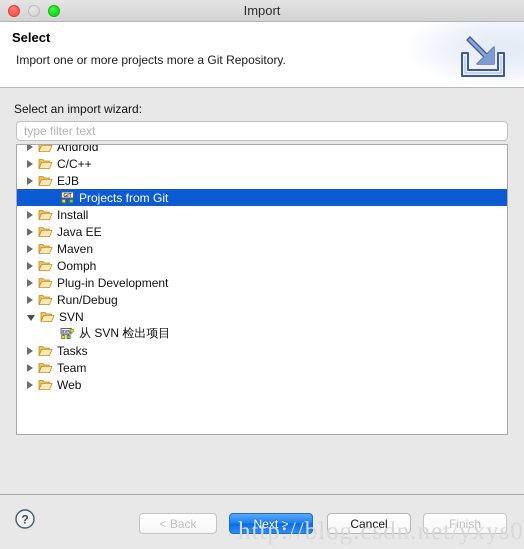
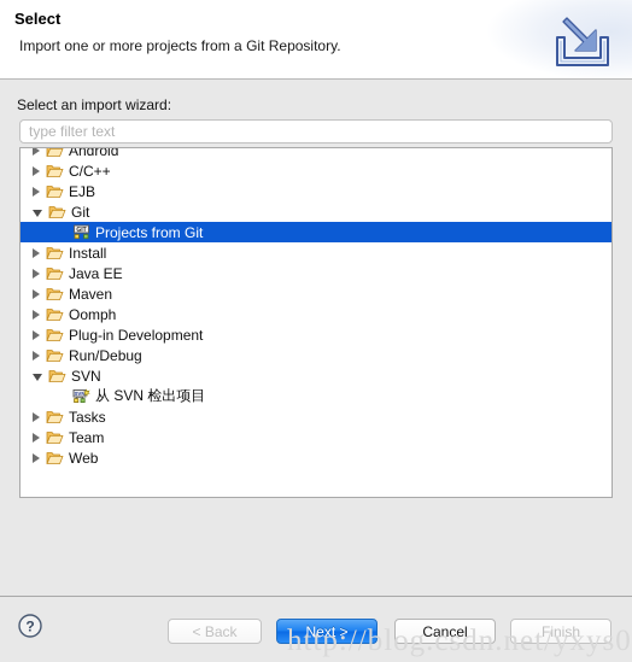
- Import
  Select
- Import one or more projects more a Git Repository.
+ Import one or more projects from a Git Repository.
  Select an import wizard:
  type filter text
  Android
  C/C++
  EJB
+ Git
  Projects from Git
  Install
  Java EE
  Maven
  Oomph
  Plug-in Development
  Run/Debug
  SVN
  从 SVN 检出项目
  Tasks
  Team
  Web
  ?
  < Back
  Next >
  Cancel
  Finish
  http://blog.csdn.net/yxys0
